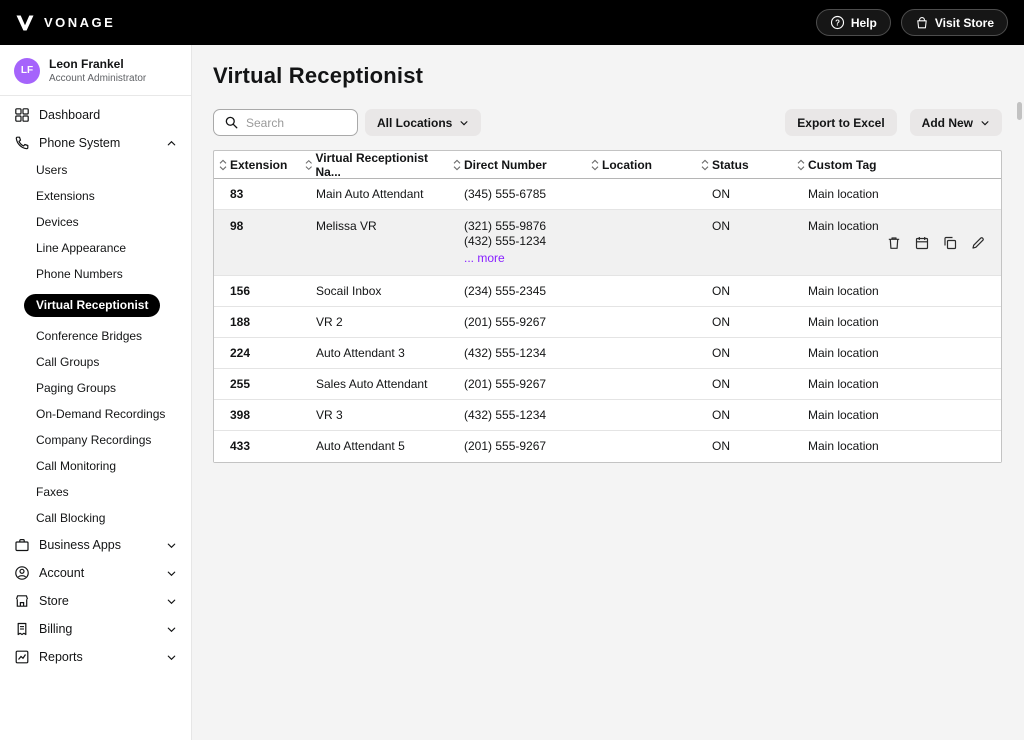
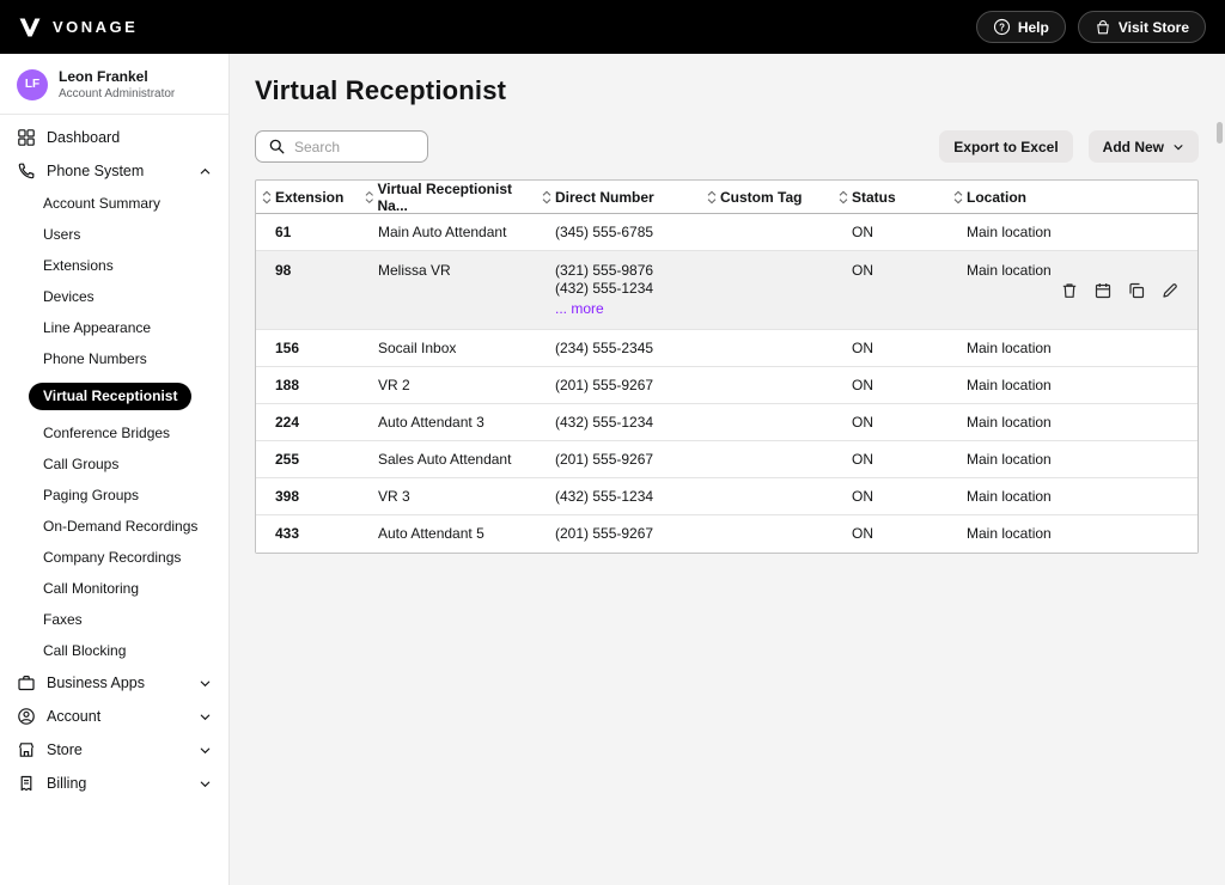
  VONAGE
  ?
  Help
  Visit Store
  LF
  Leon Frankel
  Account Administrator
  Dashboard
  Phone System
+ Account Summary
  Users
  Extensions
  Devices
  Line Appearance
  Phone Numbers
  Virtual Receptionist
  Conference Bridges
  Call Groups
  Paging Groups
  On-Demand Recordings
  Company Recordings
  Call Monitoring
  Faxes
  Call Blocking
  Business Apps
  Account
  Store
  Billing
- Reports
  Virtual Receptionist
  Search
- All Locations
  Export to Excel
  Add New
  Extension
  Virtual Receptionist Na...
  Direct Number
- Location
+ Custom Tag
  Status
- Custom Tag
+ Location
- 83
+ 61
  Main Auto Attendant
  (345) 555-6785
  ON
  Main location
  98
  Melissa VR
  (321) 555-9876
  (432) 555-1234
  ... more
  ON
  Main location
  156
  Socail Inbox
  (234) 555-2345
  ON
  Main location
  188
  VR 2
  (201) 555-9267
  ON
  Main location
  224
  Auto Attendant 3
  (432) 555-1234
  ON
  Main location
  255
  Sales Auto Attendant
  (201) 555-9267
  ON
  Main location
  398
  VR 3
  (432) 555-1234
  ON
  Main location
  433
  Auto Attendant 5
  (201) 555-9267
  ON
  Main location
